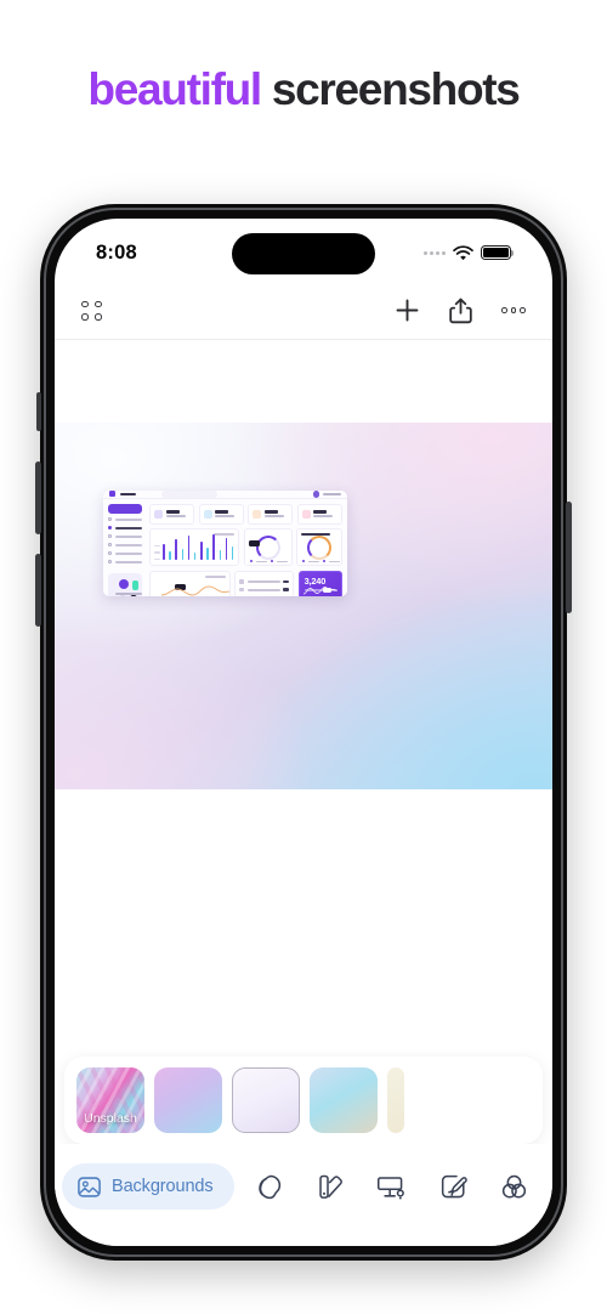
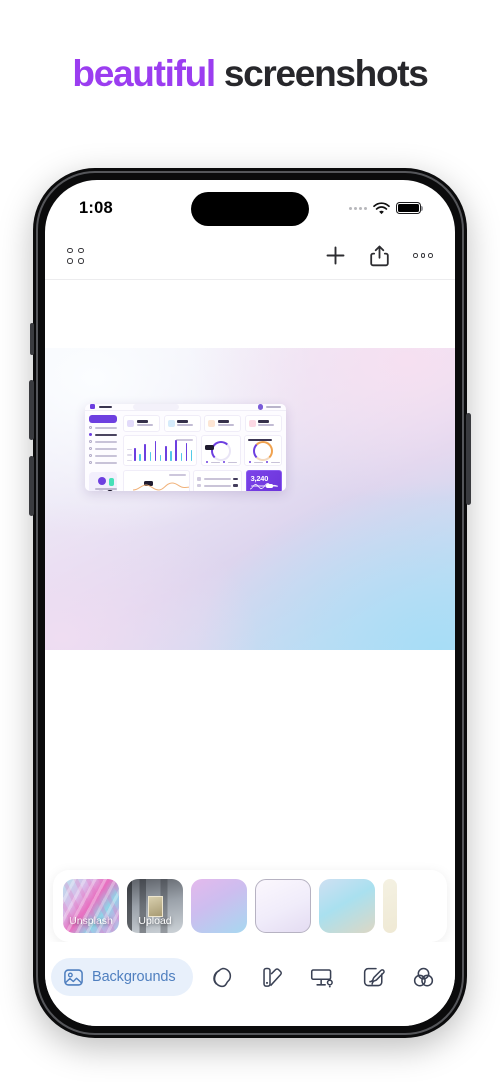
  beautiful screenshots
- 8:08
+ 1:08
  3,240
+ Upload
  Backgrounds
